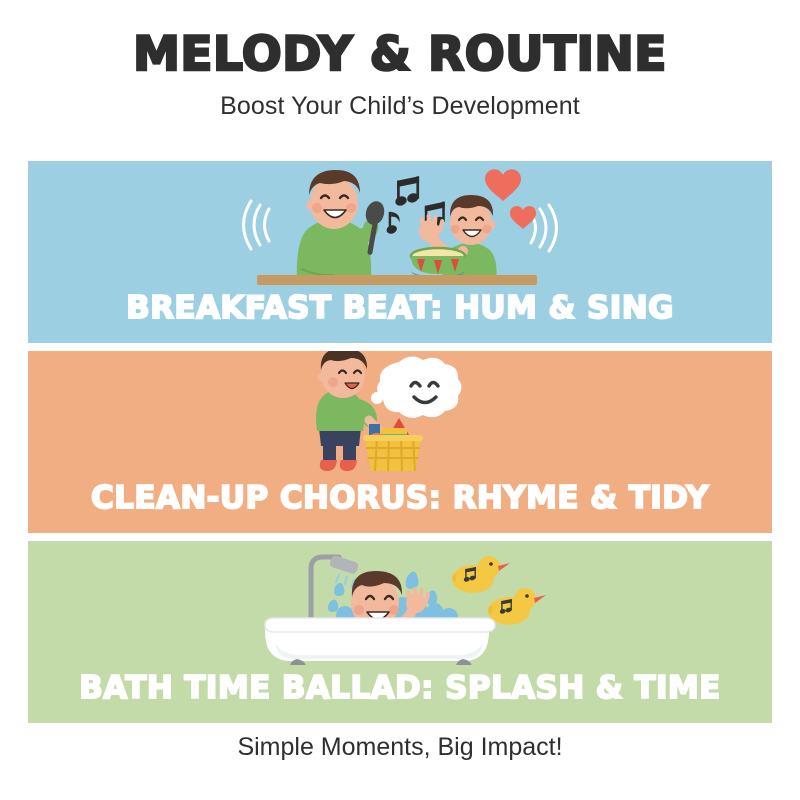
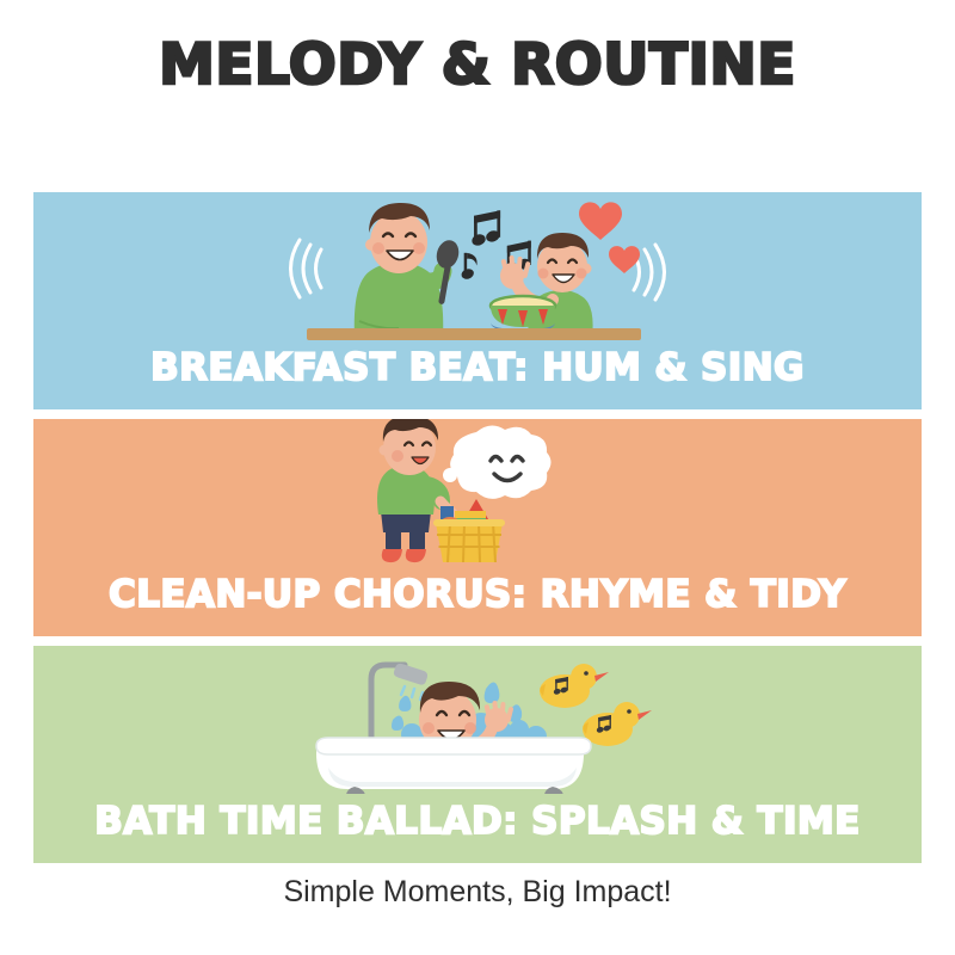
  MELODY & ROUTINE
- Boost Your Child’s Development
  BREAKFAST BEAT: HUM & SING
  CLEAN-UP CHORUS: RHYME & TIDY
  BATH TIME BALLAD: SPLASH & TIME
  Simple Moments, Big Impact!
